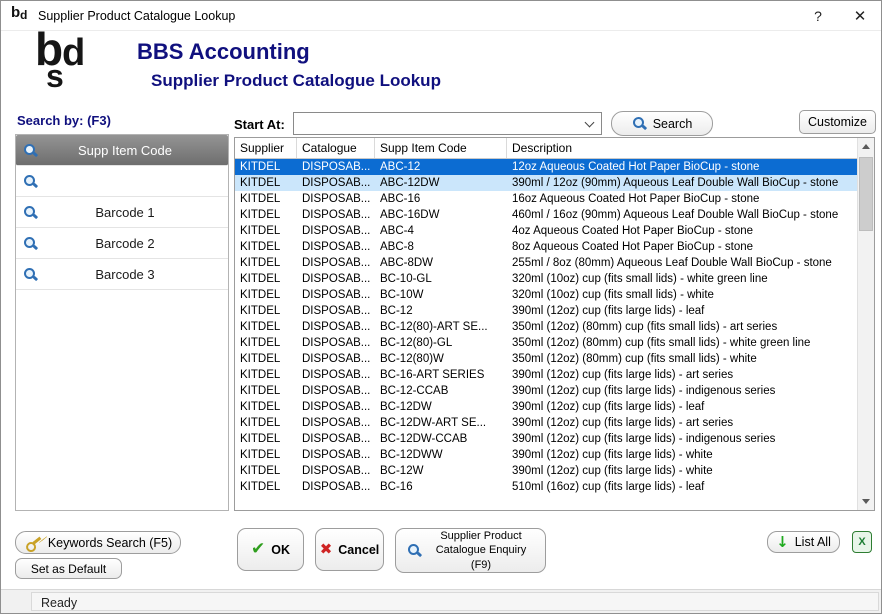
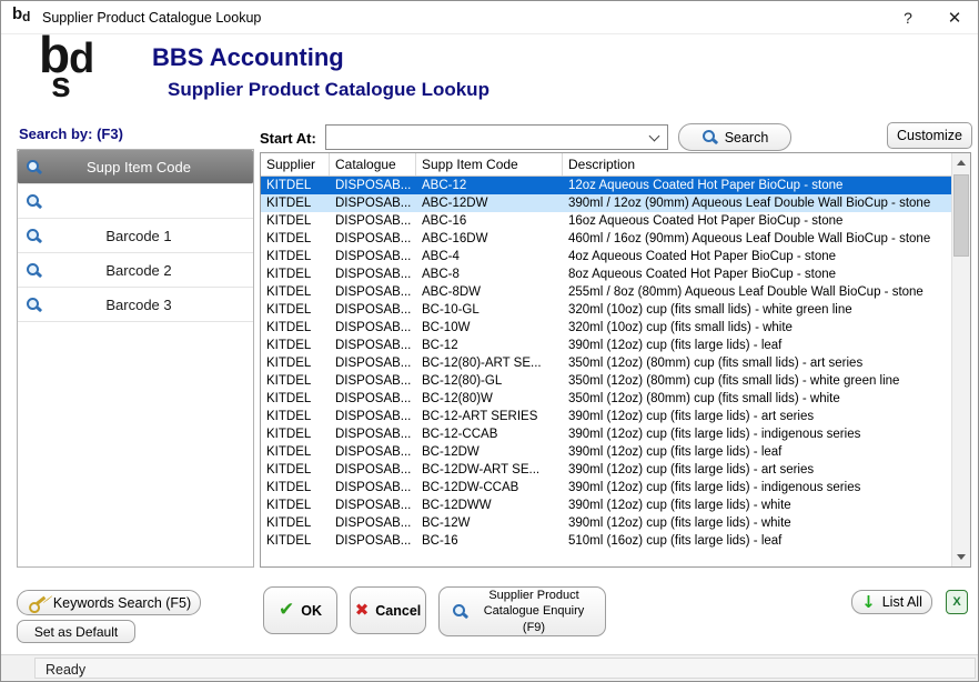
  b
  Supplier Product Catalogue Lookup
  ?
  ✕
  b
  s
  BBS Accounting
  Supplier Product Catalogue Lookup
  Search by: (F3)
  Supp Item Code
  Barcode 1
  Barcode 2
  Barcode 3
  Start At:
  Search
  Customize
  Supplier
  Catalogue
  Supp Item Code
  Description
  KITDEL
  DISPOSAB...
  ABC-12
  12oz Aqueous Coated Hot Paper BioCup - stone
  KITDEL
  DISPOSAB...
  ABC-12DW
  390ml / 12oz (90mm) Aqueous Leaf Double Wall BioCup - stone
  KITDEL
  DISPOSAB...
  ABC-16
  16oz Aqueous Coated Hot Paper BioCup - stone
  KITDEL
  DISPOSAB...
  ABC-16DW
  460ml / 16oz (90mm) Aqueous Leaf Double Wall BioCup - stone
  KITDEL
  DISPOSAB...
  ABC-4
  4oz Aqueous Coated Hot Paper BioCup - stone
  KITDEL
  DISPOSAB...
  ABC-8
  8oz Aqueous Coated Hot Paper BioCup - stone
  KITDEL
  DISPOSAB...
  ABC-8DW
  255ml / 8oz (80mm) Aqueous Leaf Double Wall BioCup - stone
  KITDEL
  DISPOSAB...
  BC-10-GL
  320ml (10oz) cup (fits small lids) - white green line
  KITDEL
  DISPOSAB...
  BC-10W
  320ml (10oz) cup (fits small lids) - white
  KITDEL
  DISPOSAB...
  BC-12
  390ml (12oz) cup (fits large lids) - leaf
  KITDEL
  DISPOSAB...
  BC-12(80)-ART SE...
  350ml (12oz) (80mm) cup (fits small lids) - art series
  KITDEL
  DISPOSAB...
  BC-12(80)-GL
  350ml (12oz) (80mm) cup (fits small lids) - white green line
  KITDEL
  DISPOSAB...
  BC-12(80)W
  350ml (12oz) (80mm) cup (fits small lids) - white
  KITDEL
  DISPOSAB...
- BC-16-ART SERIES
+ BC-12-ART SERIES
  390ml (12oz) cup (fits large lids) - art series
  KITDEL
  DISPOSAB...
  BC-12-CCAB
  390ml (12oz) cup (fits large lids) - indigenous series
  KITDEL
  DISPOSAB...
  BC-12DW
  390ml (12oz) cup (fits large lids) - leaf
  KITDEL
  DISPOSAB...
  BC-12DW-ART SE...
  390ml (12oz) cup (fits large lids) - art series
  KITDEL
  DISPOSAB...
  BC-12DW-CCAB
  390ml (12oz) cup (fits large lids) - indigenous series
  KITDEL
  DISPOSAB...
  BC-12DWW
  390ml (12oz) cup (fits large lids) - white
  KITDEL
  DISPOSAB...
  BC-12W
  390ml (12oz) cup (fits large lids) - white
  KITDEL
  DISPOSAB...
  BC-16
  510ml (16oz) cup (fits large lids) - leaf
  Keywords Search (F5)
  Set as Default
  ✔
  OK
  ✖
  Cancel
  Supplier Product Catalogue Enquiry (F9)
  ↓
  List All
  X
  Ready
